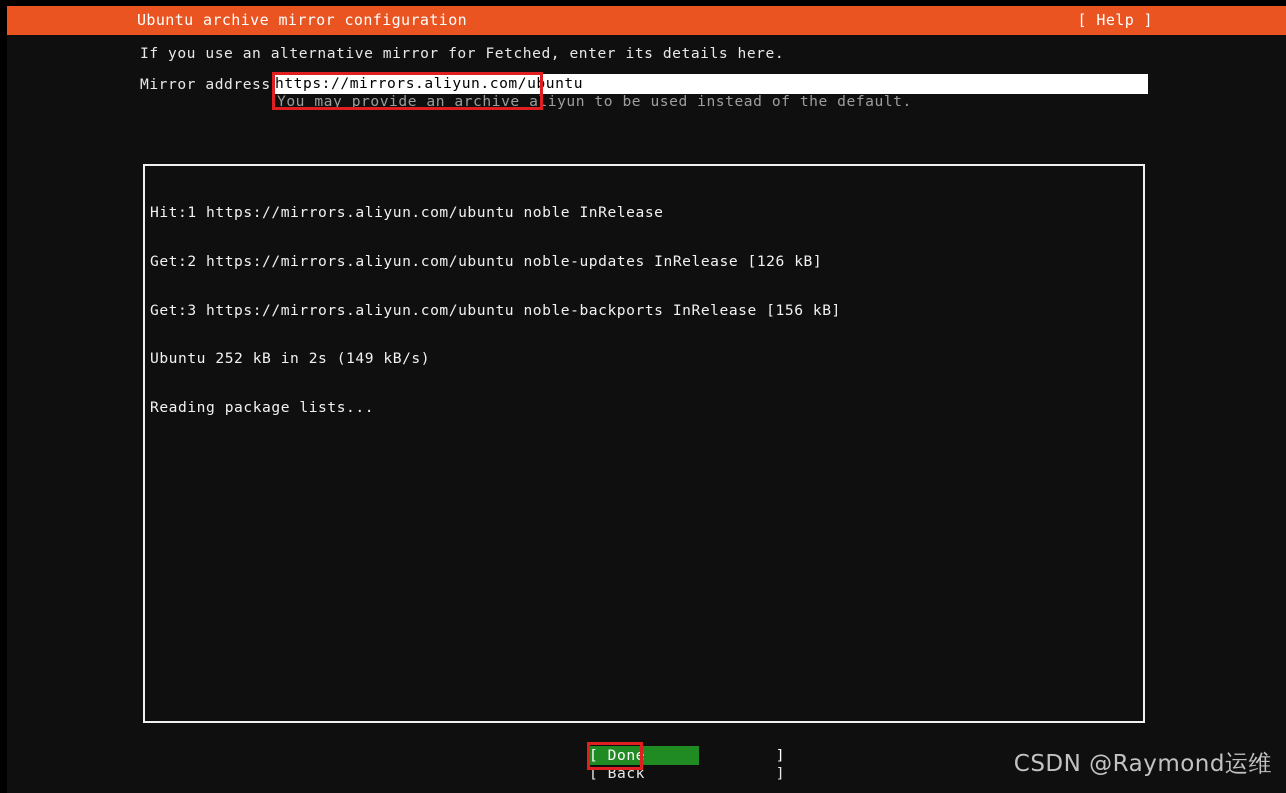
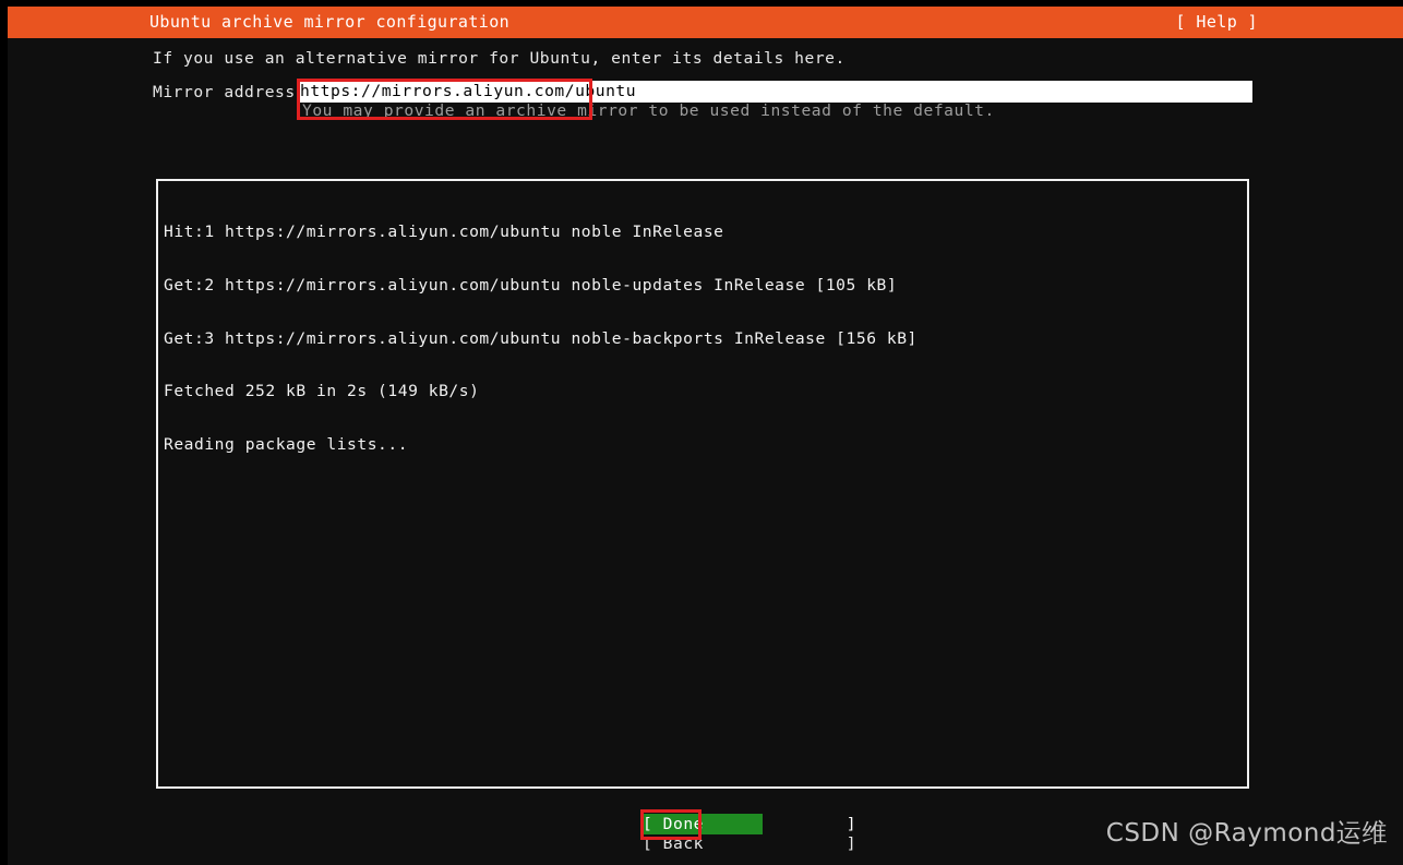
  Ubuntu archive mirror configuration
  [ Help ]
- If you use an alternative mirror for Fetched, enter its details here.
+ If you use an alternative mirror for Ubuntu, enter its details here.
  Mirror address
  https://mirrors.aliyun.com/ubuntu
- You may provide an archive aliyun to be used instead of the default.
+ You may provide an archive mirror to be used instead of the default.
  Hit:1 https://mirrors.aliyun.com/ubuntu noble InRelease
- Get:2 https://mirrors.aliyun.com/ubuntu noble-updates InRelease [126 kB]
+ Get:2 https://mirrors.aliyun.com/ubuntu noble-updates InRelease [105 kB]
  Get:3 https://mirrors.aliyun.com/ubuntu noble-backports InRelease [156 kB]
- Ubuntu 252 kB in 2s (149 kB/s)
+ Fetched 252 kB in 2s (149 kB/s)
  Reading package lists...
  [ Done ]
  [ Back ]
  CSDN @Raymond运维
